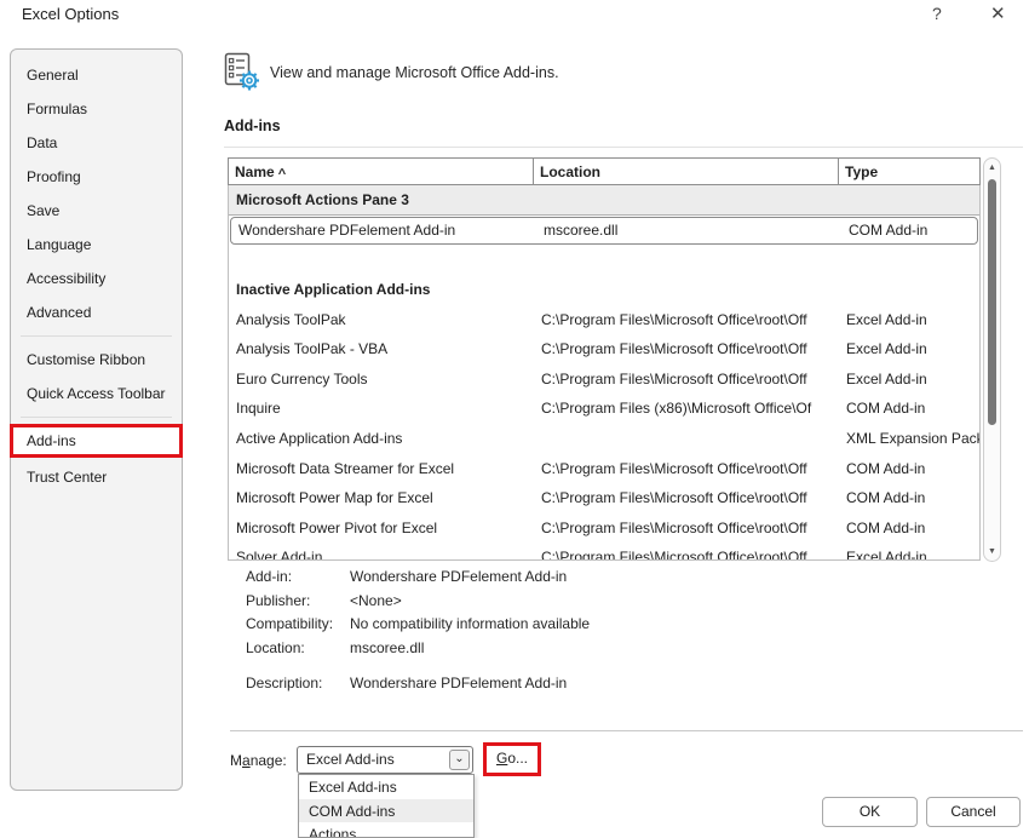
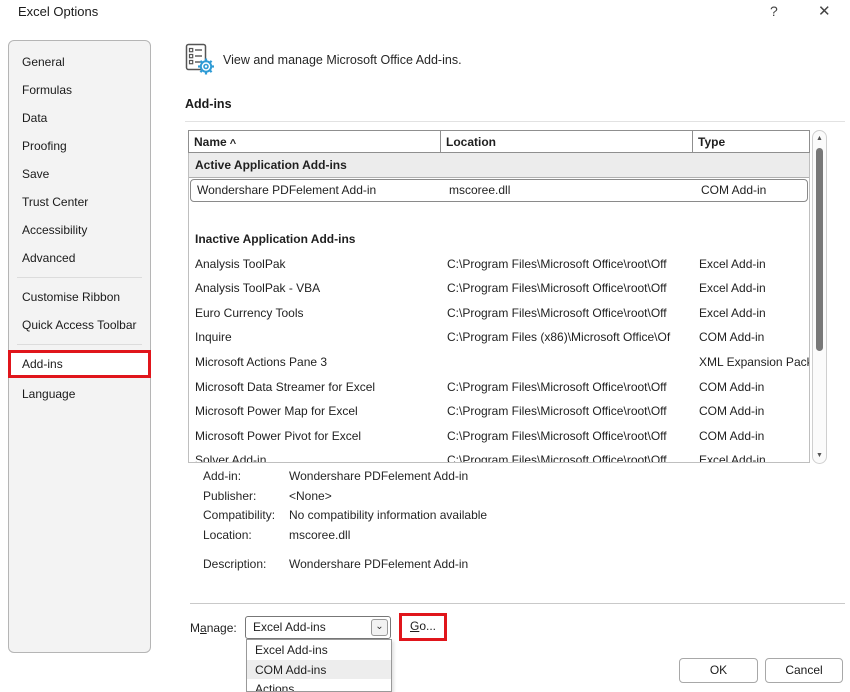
  Excel Options
  ?
  ✕
  General
  Formulas
  Data
  Proofing
  Save
- Language
+ Trust Center
  Accessibility
  Advanced
  Customise Ribbon
  Quick Access Toolbar
  Add-ins
- Trust Center
+ Language
  View and manage Microsoft Office Add-ins.
  Add-ins
  Name ^
  Location
  Type
- Microsoft Actions Pane 3
+ Active Application Add-ins
  Wondershare PDFelement Add-in
  mscoree.dll
  COM Add-in
  Inactive Application Add-ins
  Analysis ToolPak
  C:\Program Files\Microsoft Office\root\Off
  Excel Add-in
  Analysis ToolPak - VBA
  C:\Program Files\Microsoft Office\root\Off
  Excel Add-in
  Euro Currency Tools
  C:\Program Files\Microsoft Office\root\Off
  Excel Add-in
  Inquire
  C:\Program Files (x86)\Microsoft Office\Of
  COM Add-in
- Active Application Add-ins
+ Microsoft Actions Pane 3
  XML Expansion Pac
  Microsoft Data Streamer for Excel
  C:\Program Files\Microsoft Office\root\Off
  COM Add-in
  Microsoft Power Map for Excel
  C:\Program Files\Microsoft Office\root\Off
  COM Add-in
  Microsoft Power Pivot for Excel
  C:\Program Files\Microsoft Office\root\Off
  COM Add-in
  Solver Add-in
  C:\Program Files\Microsoft Office\root\Off
  Excel Add-in
  Add-in:
  Wondershare PDFelement Add-in
  Publisher:
  <None>
  Compatibility:
  No compatibility information available
  Location:
  mscoree.dll
  Description:
  Wondershare PDFelement Add-in
  Manage:
  Excel Add-ins
  ⌄
  Go...
  Excel Add-ins
  COM Add-ins
  Actions
  OK
  Cancel
